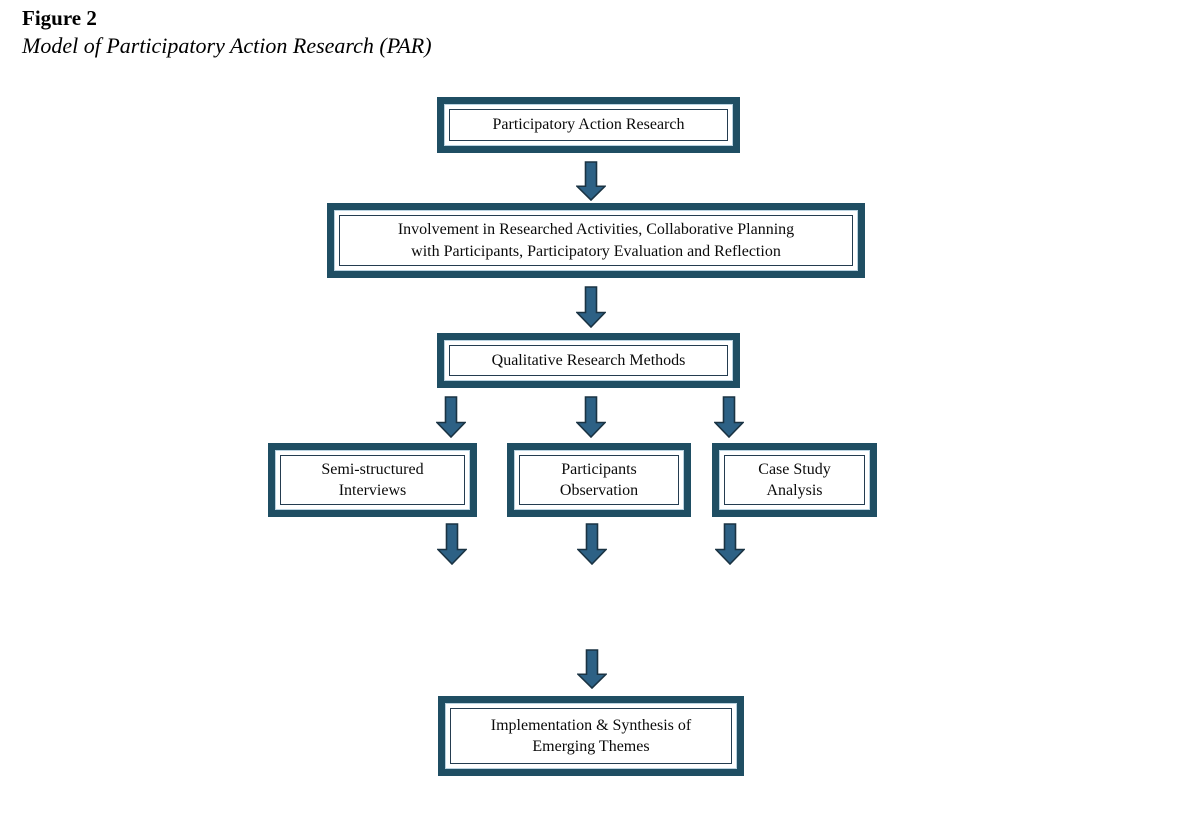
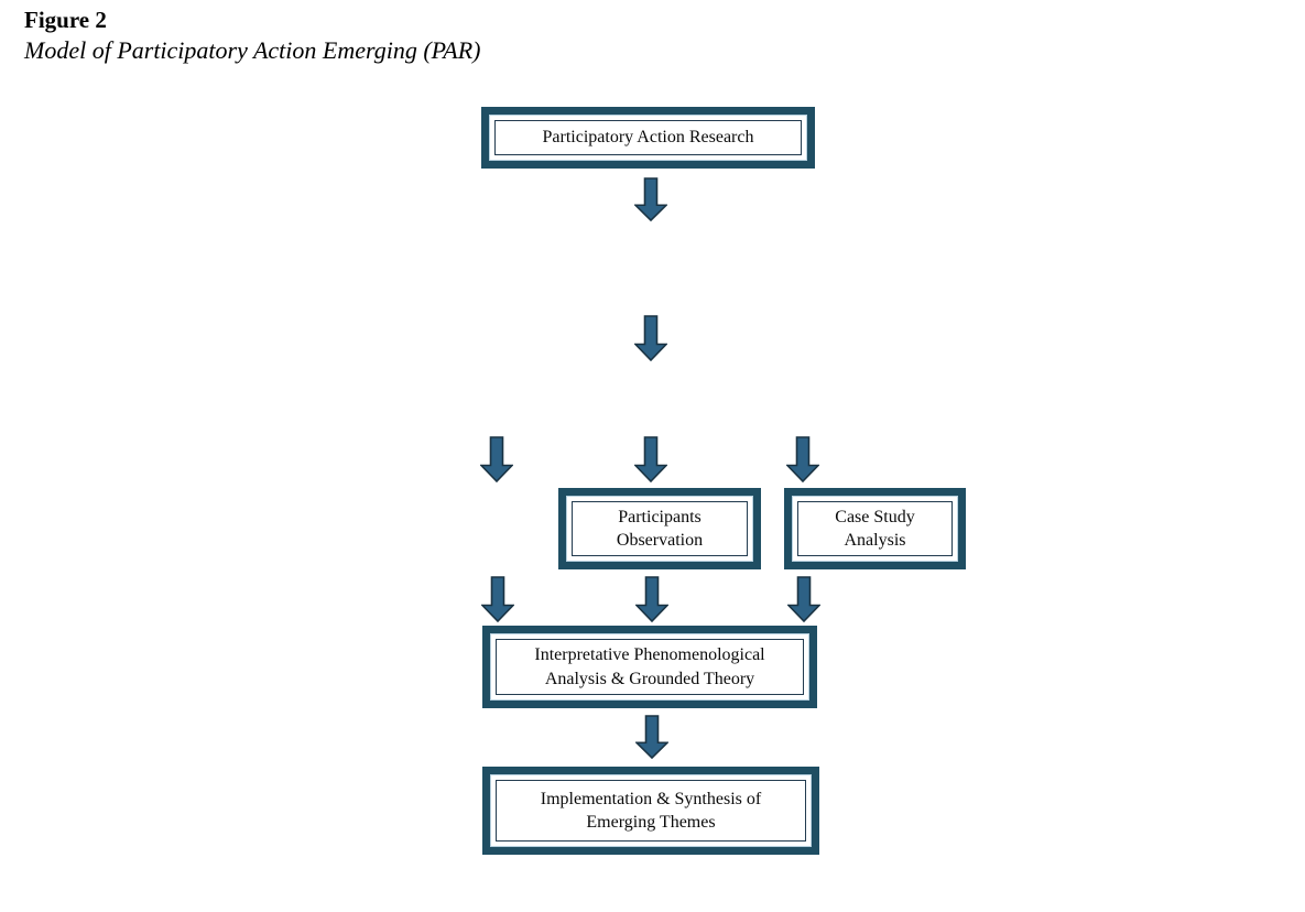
  Figure 2
- Model of Participatory Action Research (PAR)
+ Model of Participatory Action Emerging (PAR)
  Participatory Action Research
- Involvement in Researched Activities, Collaborative Planning
- with Participants, Participatory Evaluation and Reflection
- Qualitative Research Methods
- Semi-structured
- Interviews
  Participants
  Observation
  Case Study
  Analysis
+ Interpretative Phenomenological
+ Analysis & Grounded Theory
  Implementation & Synthesis of
  Emerging Themes
